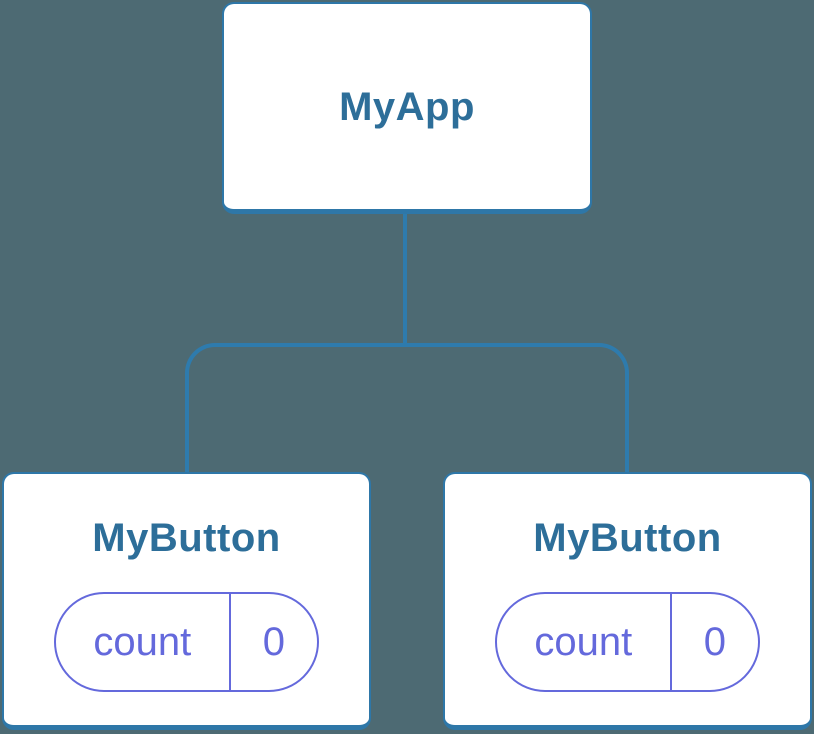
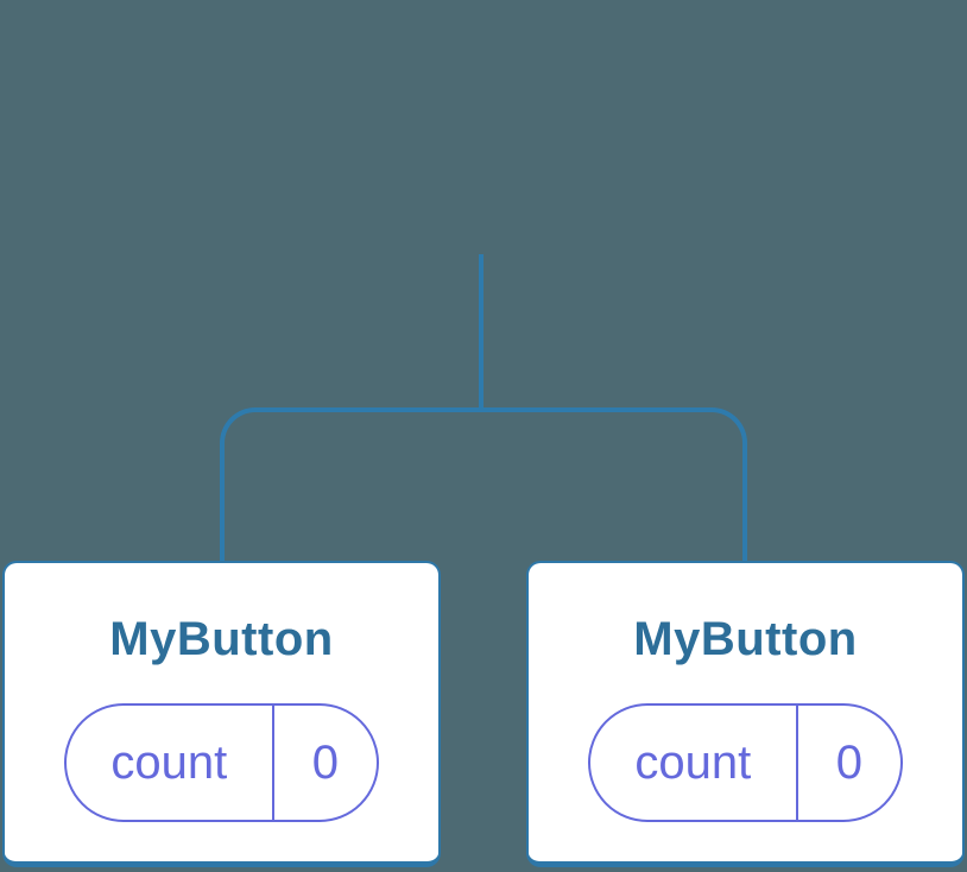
- MyApp
  MyButton
  count
  0
  MyButton
  count
  0
